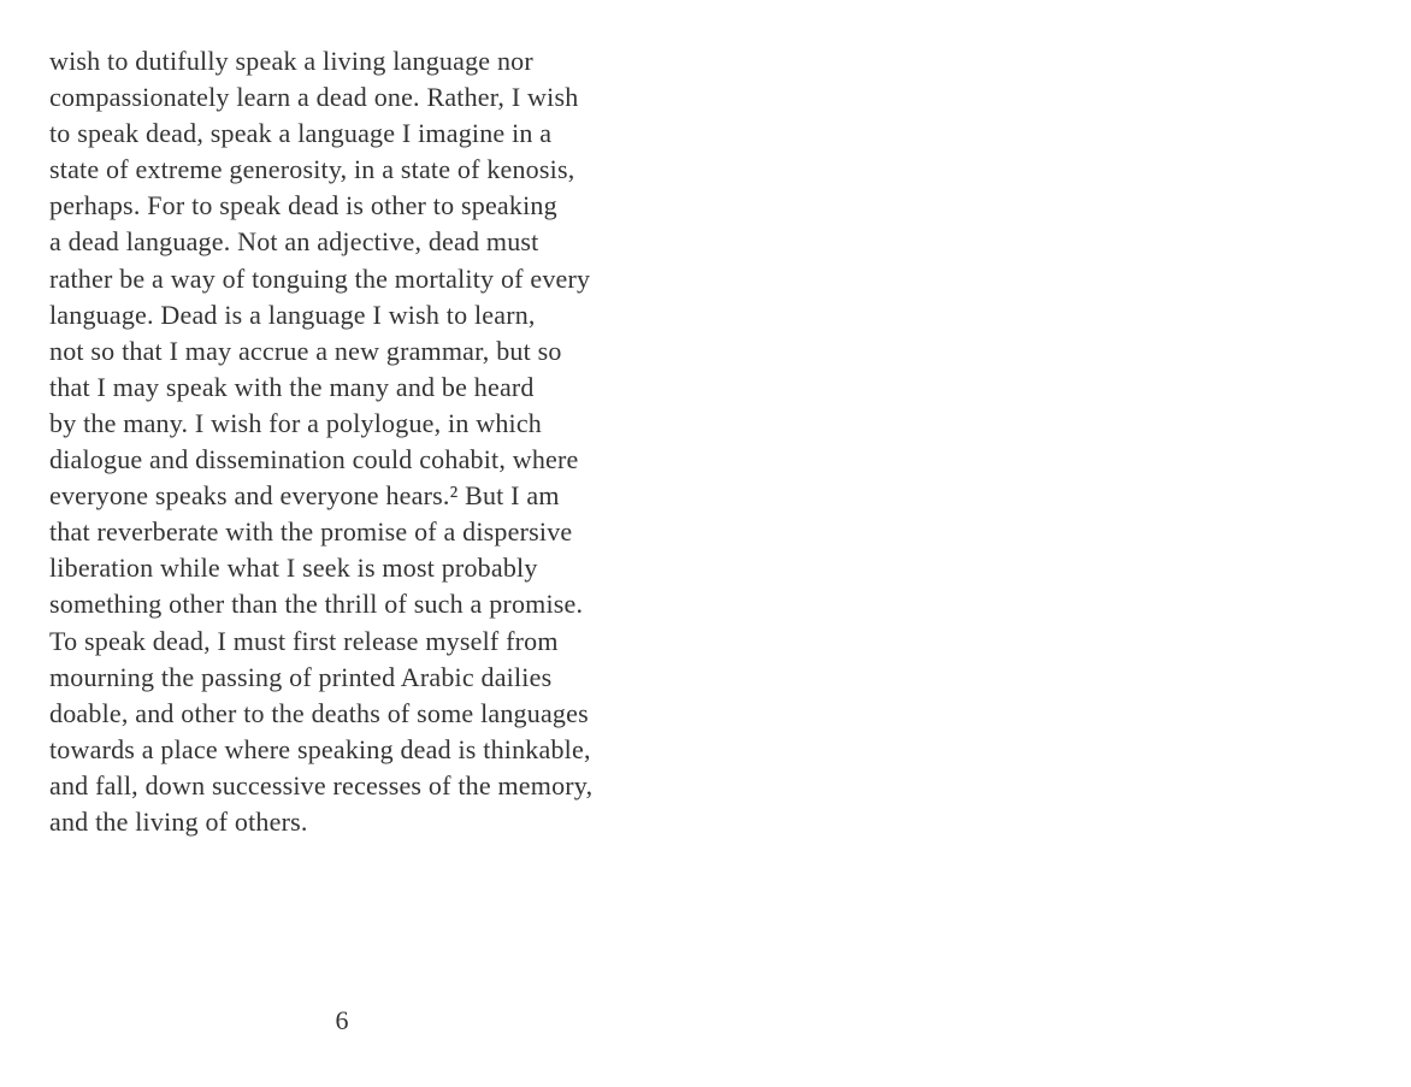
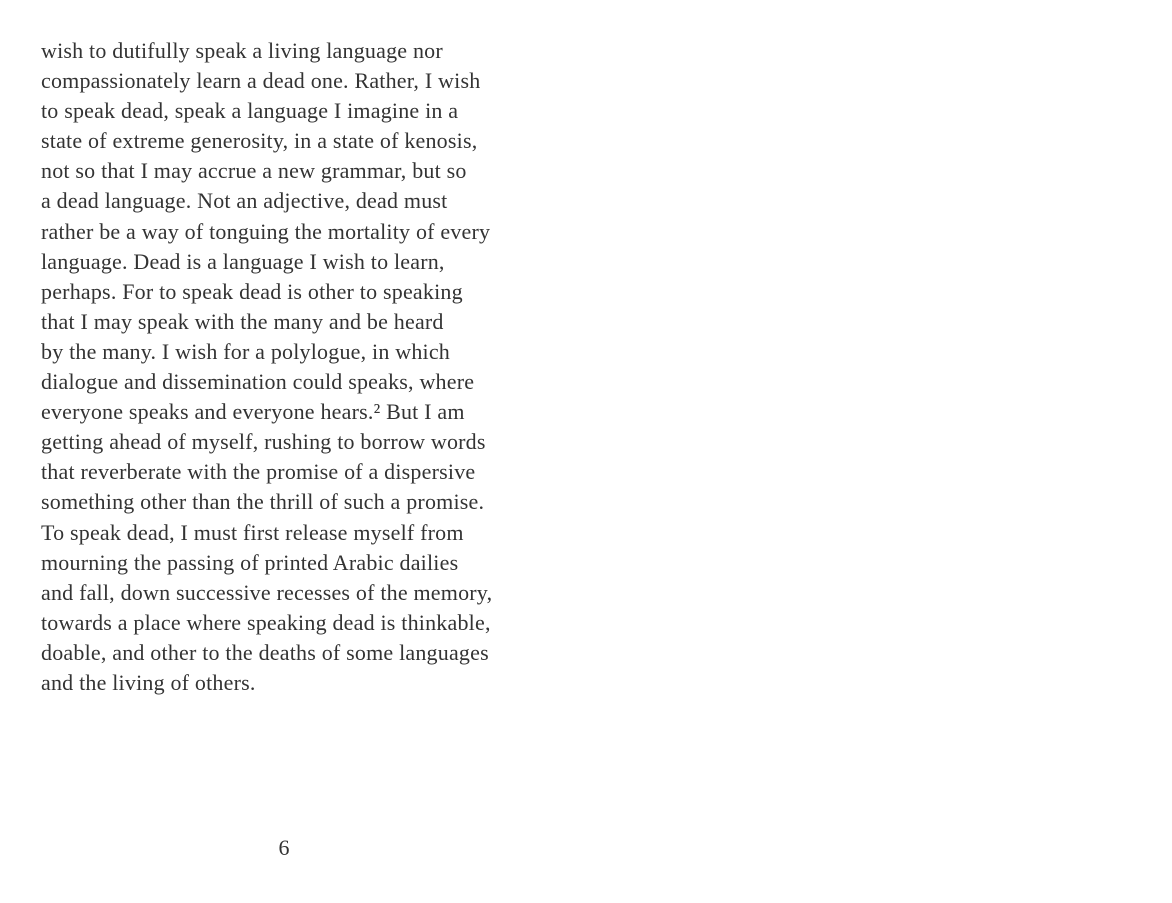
  wish to dutifully speak a living language nor
  compassionately learn a dead one. Rather, I wish
  to speak dead, speak a language I imagine in a
  state of extreme generosity, in a state of kenosis,
- perhaps. For to speak dead is other to speaking
+ not so that I may accrue a new grammar, but so
  a dead language. Not an adjective, dead must
  rather be a way of tonguing the mortality of every
  language. Dead is a language I wish to learn,
- not so that I may accrue a new grammar, but so
+ perhaps. For to speak dead is other to speaking
  that I may speak with the many and be heard
  by the many. I wish for a polylogue, in which
- dialogue and dissemination could cohabit, where
+ dialogue and dissemination could speaks, where
  everyone speaks and everyone hears.² But I am
+ getting ahead of myself, rushing to borrow words
  that reverberate with the promise of a dispersive
- liberation while what I seek is most probably
  something other than the thrill of such a promise.
  To speak dead, I must first release myself from
  mourning the passing of printed Arabic dailies
- doable, and other to the deaths of some languages
+ and fall, down successive recesses of the memory,
  towards a place where speaking dead is thinkable,
- and fall, down successive recesses of the memory,
+ doable, and other to the deaths of some languages
  and the living of others.
  6
